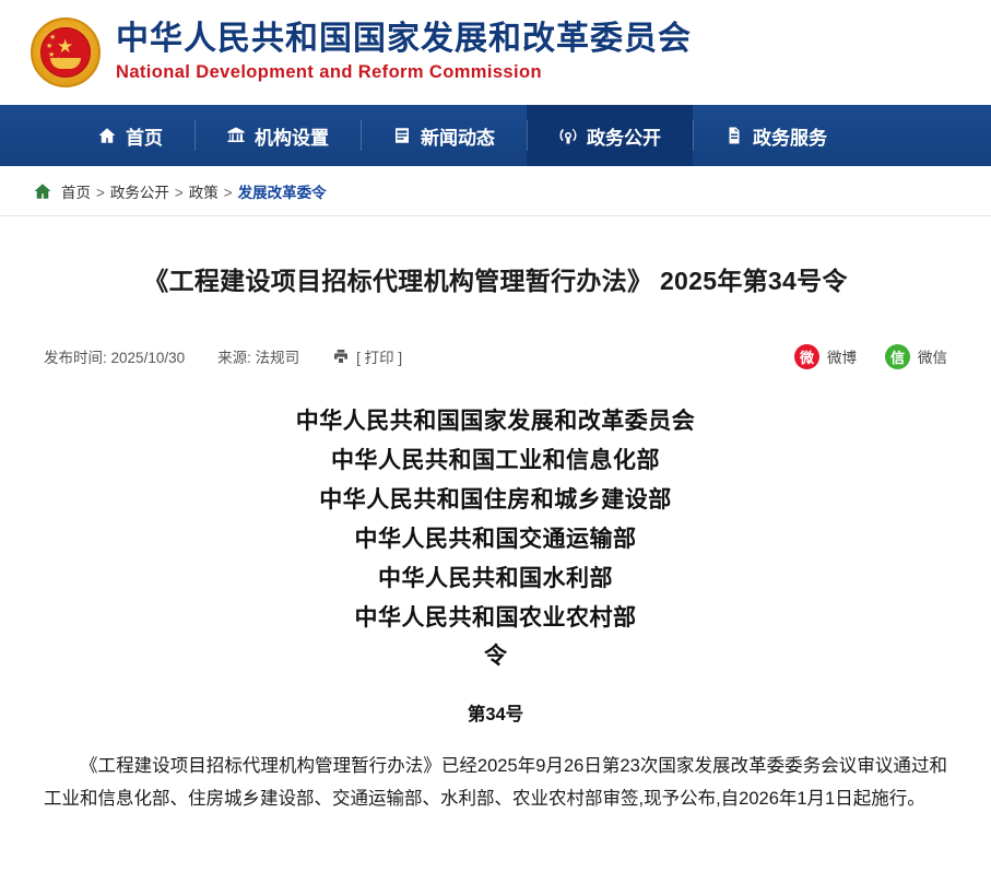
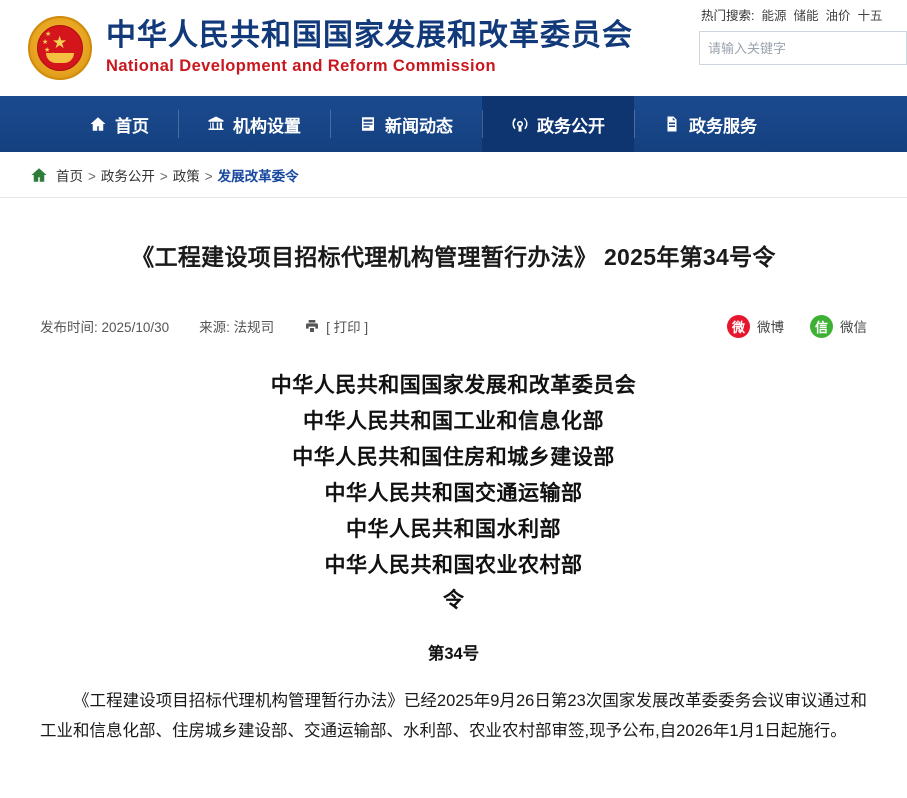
  ★
  中华人民共和国国家发展和改革委员会
  National Development and Reform Commission
+ 热门搜索: 能源 储能 油价 十五
+ 请输入关键字
  首页
  机构设置
  新闻动态
  政务公开
  政务服务
  首页 > 政务公开 > 政策 > 发展改革委令
  《工程建设项目招标代理机构管理暂行办法》 2025年第34号令
  发布时间: 2025/10/30
  来源: 法规司
  [ 打印 ]
  微
  微博
  信
  微信
  中华人民共和国国家发展和改革委员会
  中华人民共和国工业和信息化部
  中华人民共和国住房和城乡建设部
  中华人民共和国交通运输部
  中华人民共和国水利部
  中华人民共和国农业农村部
  令
  第34号
  《工程建设项目招标代理机构管理暂行办法》已经2025年9月26日第23次国家发展改革委委务会议审议通过和工业和信息化部、住房城乡建设部、交通运输部、水利部、农业农村部审签,现予公布,自2026年1月1日起施行。
